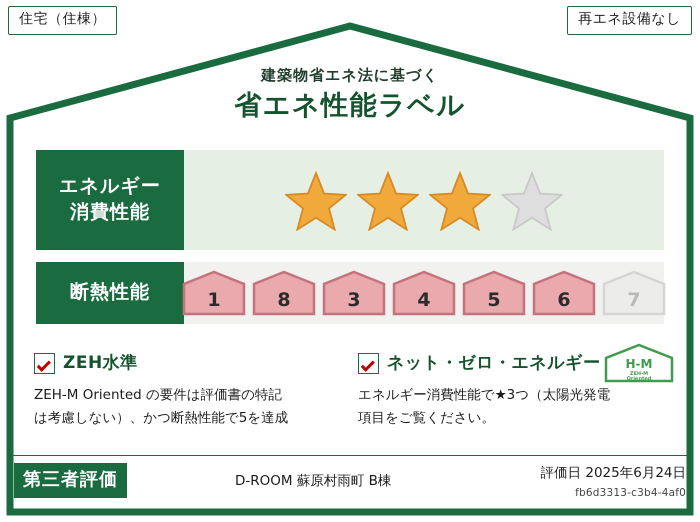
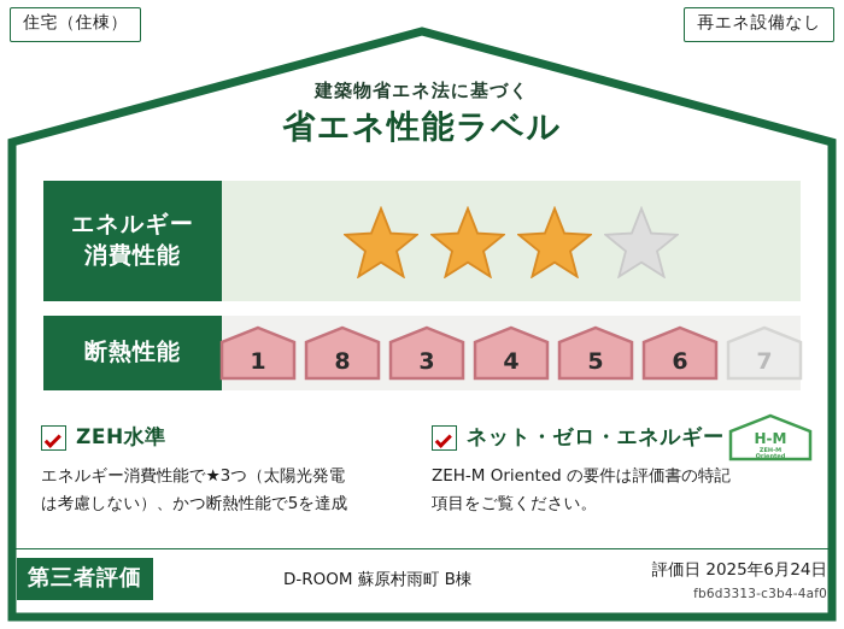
  住宅（住棟）
  再エネ設備なし
  建築物省エネ法に基づく
  省エネ性能ラベル
  エネルギー
  消費性能
  断熱性能
  1
  8
  3
  4
  5
  6
  7
  ZEH水準
- ZEH-M Oriented の要件は評価書の特記
+ エネルギー消費性能で★3つ（太陽光発電
  は考慮しない）、かつ断熱性能で5を達成
  H-M
  ネット・ゼロ・エネルギー
- エネルギー消費性能で★3つ（太陽光発電
+ ZEH-M Oriented の要件は評価書の特記
  項目をご覧ください。
  第三者評価
  D-ROOM 蘇原村雨町 B棟
  評価日 2025年6月24日
  fb6d3313-c3b4-4af0
